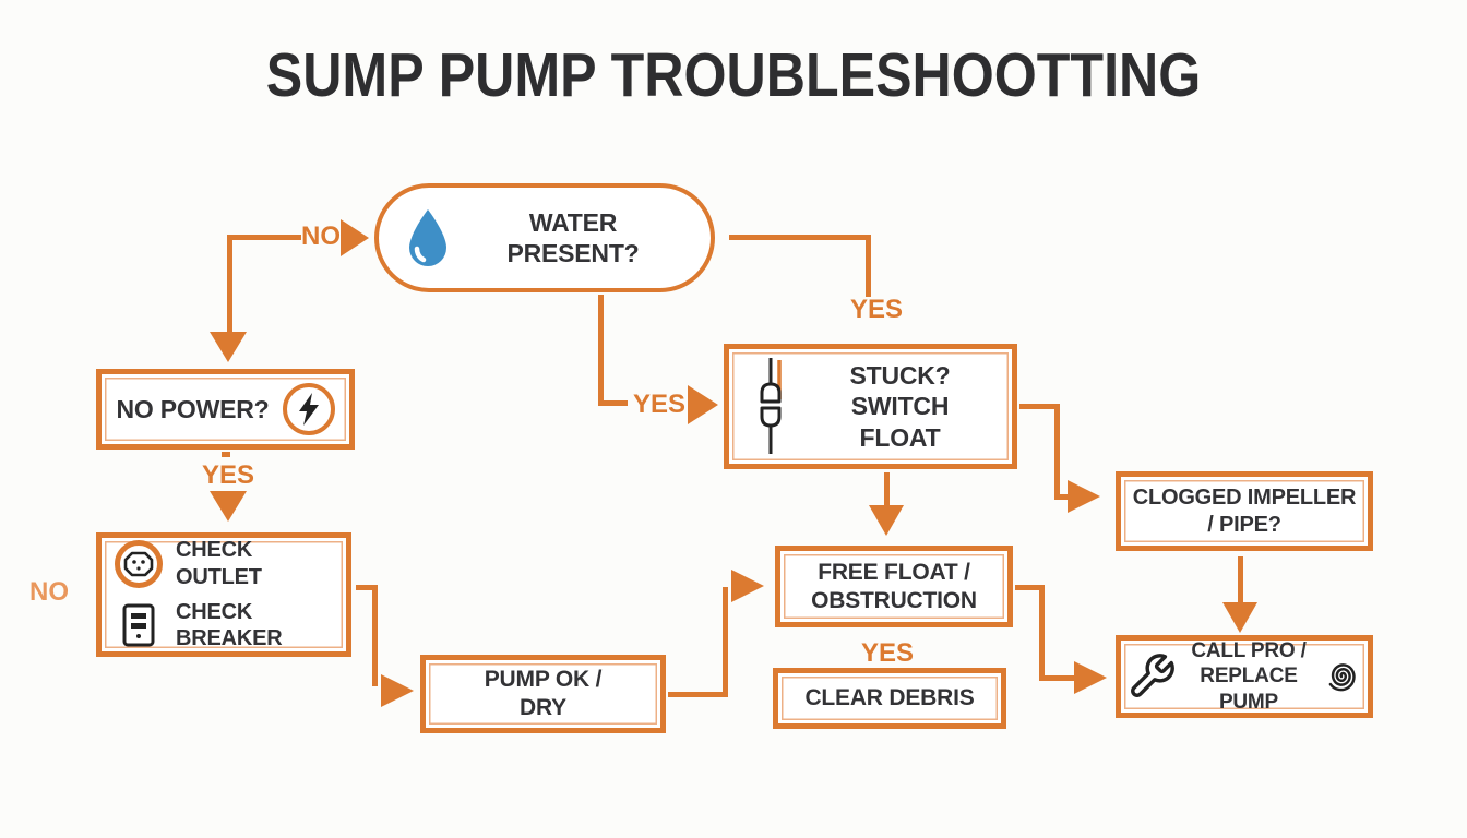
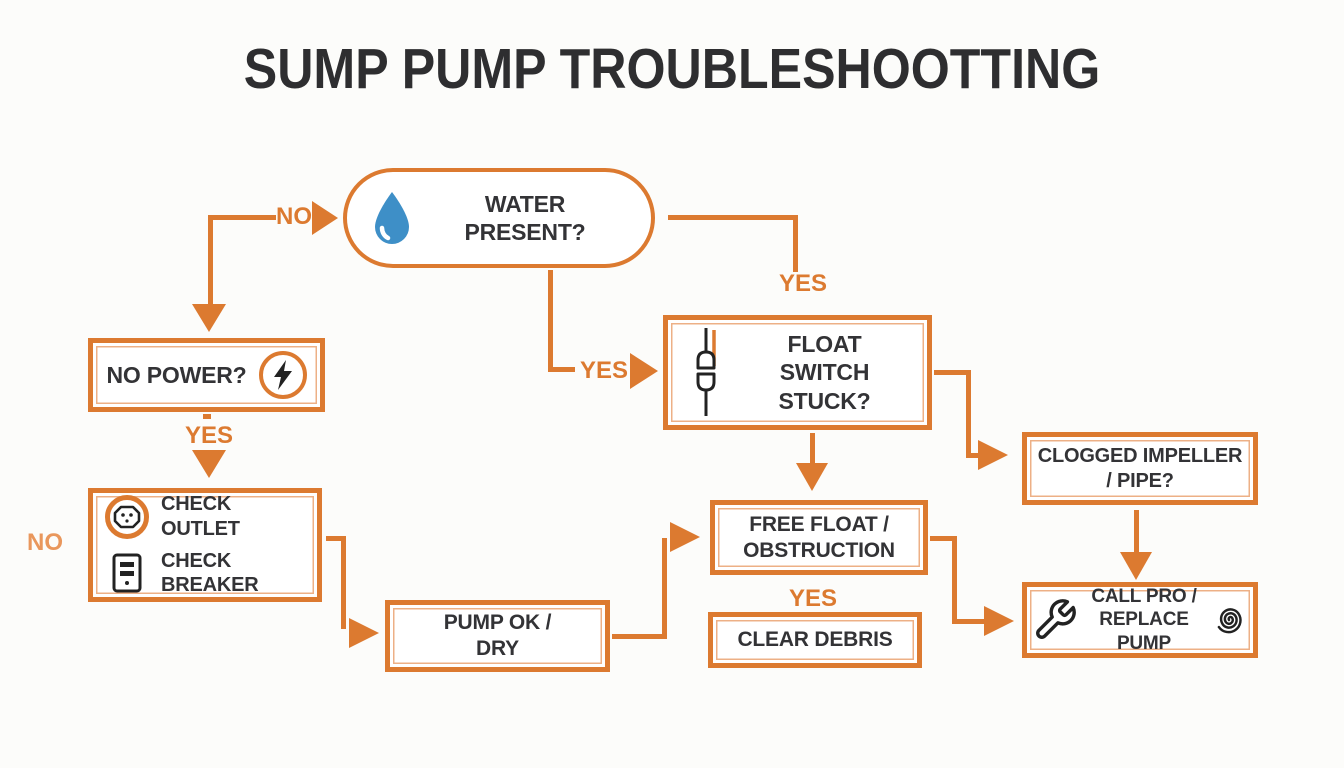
  SUMP PUMP TROUBLESHOOTTING
  NO
  YES
  NO
  YES
  YES
  YES
  WATER
  PRESENT?
  NO POWER?
  CHECK OUTLET
  CHECK BREAKER
  PUMP OK /
  DRY
- STUCK?
+ FLOAT
  SWITCH
- FLOAT
+ STUCK?
  FREE FLOAT /
  OBSTRUCTION
  CLEAR DEBRIS
  CLOGGED IMPELLER
  / PIPE?
  CALL PRO /
  REPLACE PUMP
